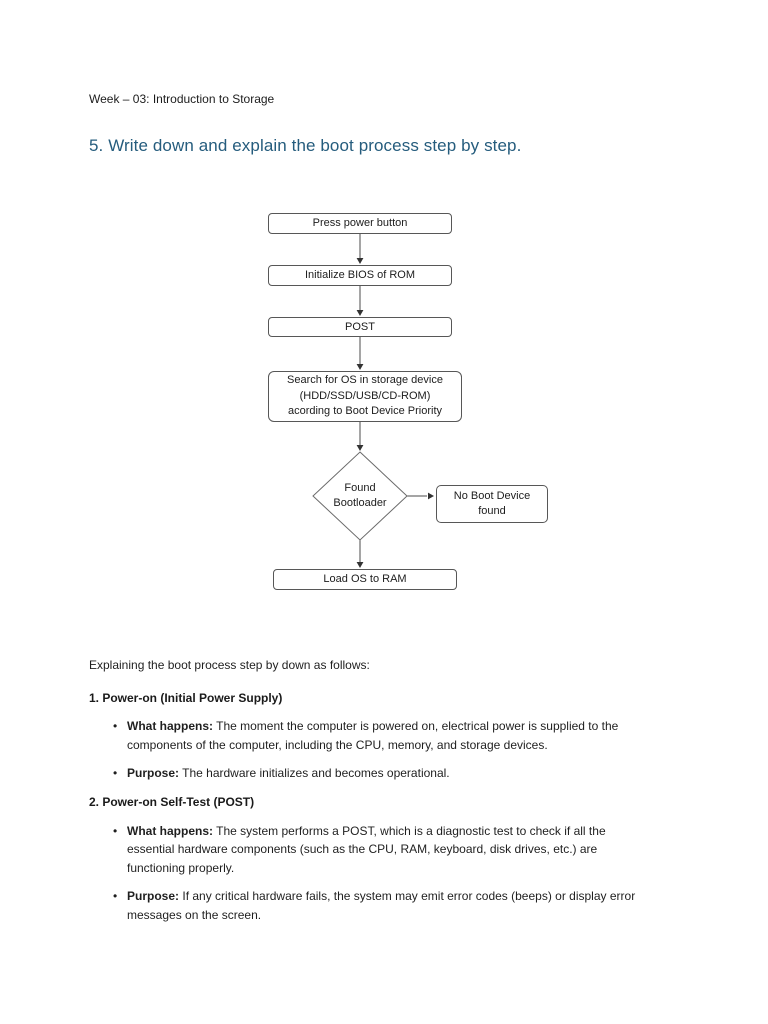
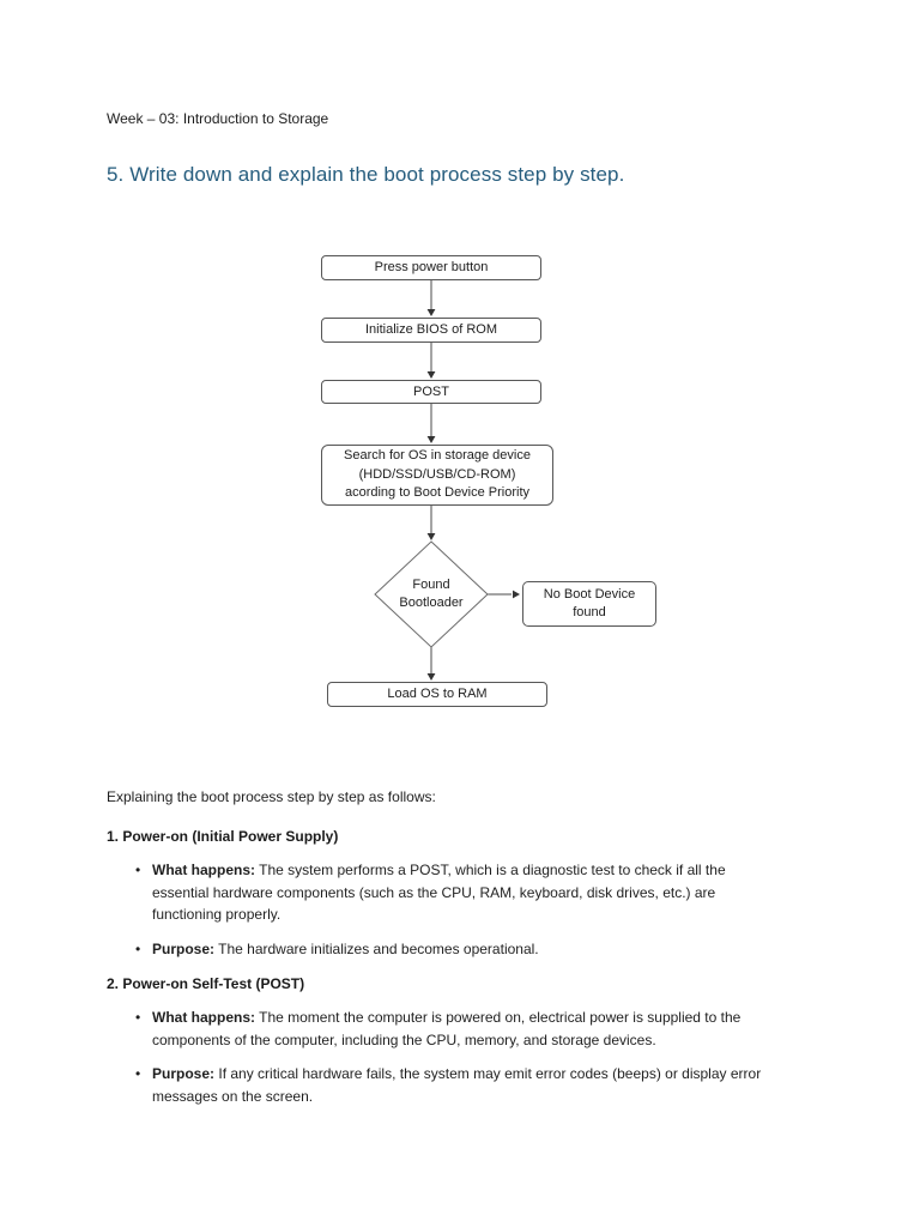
  Week – 03: Introduction to Storage
  5. Write down and explain the boot process step by step.
  Press power button
  Initialize BIOS of ROM
  POST
  Search for OS in storage device
  (HDD/SSD/USB/CD-ROM)
  acording to Boot Device Priority
  Found
  Bootloader
  No Boot Device
  found
  Load OS to RAM
- Explaining the boot process step by down as follows:
+ Explaining the boot process step by step as follows:
  1. Power-on (Initial Power Supply)
  •
- What happens: The moment the computer is powered on, electrical power is supplied to the components of the computer, including the CPU, memory, and storage devices.
+ What happens: The system performs a POST, which is a diagnostic test to check if all the essential hardware components (such as the CPU, RAM, keyboard, disk drives, etc.) are functioning properly.
  •
  Purpose: The hardware initializes and becomes operational.
  2. Power-on Self-Test (POST)
  •
- What happens: The system performs a POST, which is a diagnostic test to check if all the essential hardware components (such as the CPU, RAM, keyboard, disk drives, etc.) are functioning properly.
+ What happens: The moment the computer is powered on, electrical power is supplied to the components of the computer, including the CPU, memory, and storage devices.
  •
  Purpose: If any critical hardware fails, the system may emit error codes (beeps) or display error messages on the screen.
